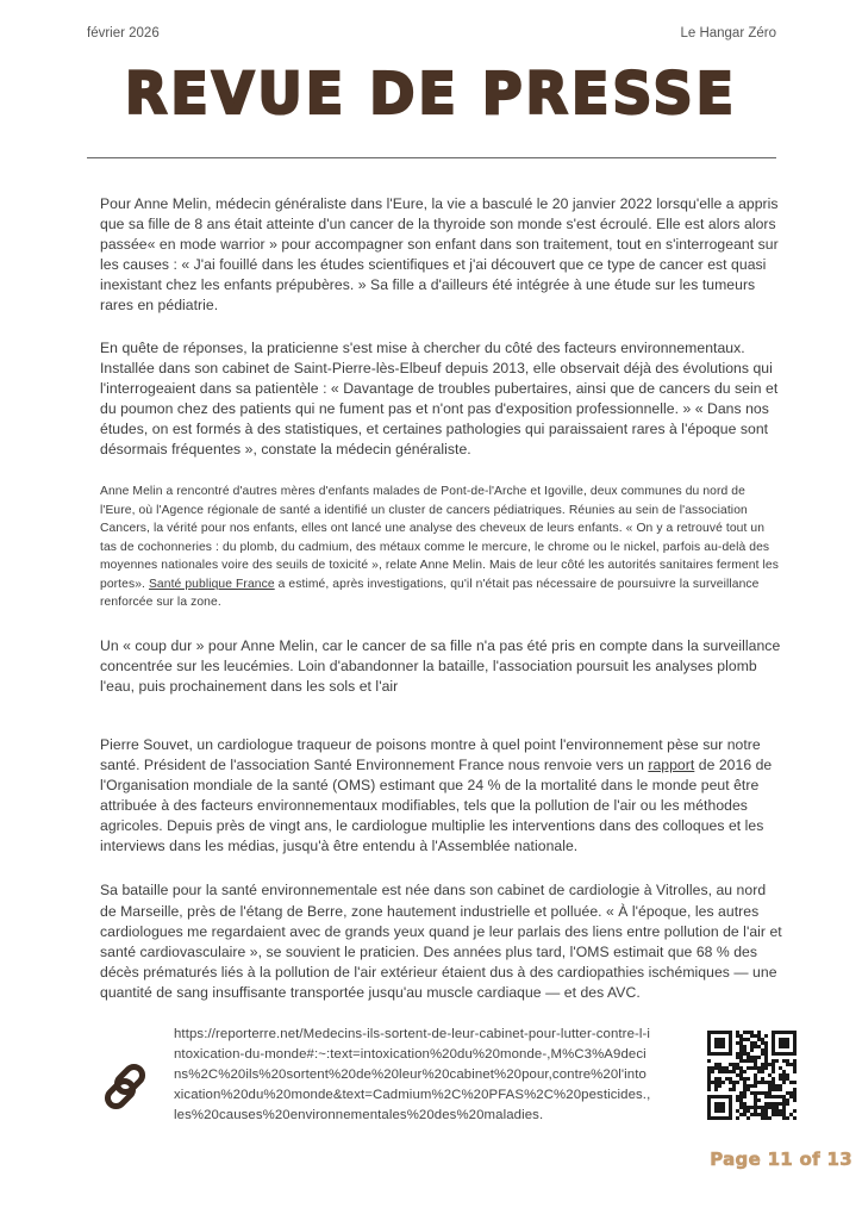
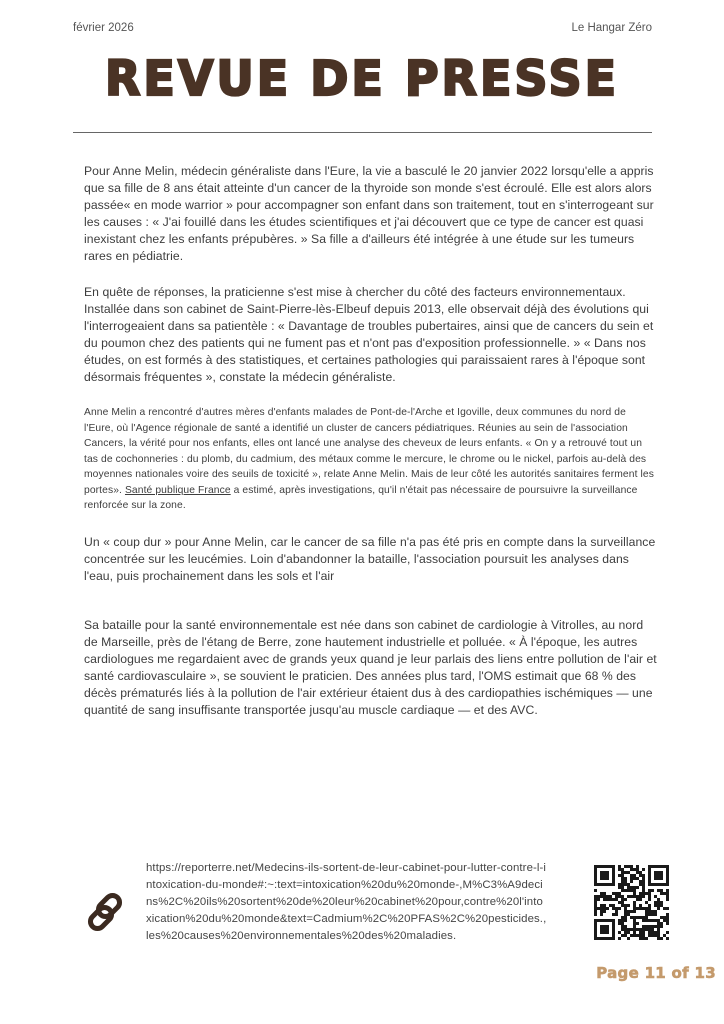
  février 2026
  Le Hangar Zéro
  REVUE DE PRESSE
  Pour Anne Melin, médecin généraliste dans l'Eure, la vie a basculé le 20 janvier 2022 lorsqu'elle a appris que sa fille de 8 ans était atteinte d'un cancer de la thyroide son monde s'est écroulé. Elle est alors alors passée« en mode warrior » pour accompagner son enfant dans son traitement, tout en s'interrogeant sur les causes : « J'ai fouillé dans les études scientifiques et j'ai découvert que ce type de cancer est quasi inexistant chez les enfants prépubères. » Sa fille a d'ailleurs été intégrée à une étude sur les tumeurs rares en pédiatrie.
  En quête de réponses, la praticienne s'est mise à chercher du côté des facteurs environnementaux. Installée dans son cabinet de Saint-Pierre-lès-Elbeuf depuis 2013, elle observait déjà des évolutions qui l'interrogeaient dans sa patientèle : « Davantage de troubles pubertaires, ainsi que de cancers du sein et du poumon chez des patients qui ne fument pas et n'ont pas d'exposition professionnelle. » « Dans nos études, on est formés à des statistiques, et certaines pathologies qui paraissaient rares à l'époque sont désormais fréquentes », constate la médecin généraliste.
  Anne Melin a rencontré d'autres mères d'enfants malades de Pont-de-l'Arche et Igoville, deux communes du nord de l'Eure, où l'Agence régionale de santé a identifié un cluster de cancers pédiatriques. Réunies au sein de l'association Cancers, la vérité pour nos enfants, elles ont lancé une analyse des cheveux de leurs enfants. « On y a retrouvé tout un tas de cochonneries : du plomb, du cadmium, des métaux comme le mercure, le chrome ou le nickel, parfois au-delà des moyennes nationales voire des seuils de toxicité », relate Anne Melin. Mais de leur côté les autorités sanitaires ferment les portes». Santé publique France a estimé, après investigations, qu'il n'était pas nécessaire de poursuivre la surveillance renforcée sur la zone.
- Un « coup dur » pour Anne Melin, car le cancer de sa fille n'a pas été pris en compte dans la surveillance concentrée sur les leucémies. Loin d'abandonner la bataille, l'association poursuit les analyses plomb l'eau, puis prochainement dans les sols et l'air
+ Un « coup dur » pour Anne Melin, car le cancer de sa fille n'a pas été pris en compte dans la surveillance concentrée sur les leucémies. Loin d'abandonner la bataille, l'association poursuit les analyses dans l'eau, puis prochainement dans les sols et l'air
- Pierre Souvet, un cardiologue traqueur de poisons montre à quel point l'environnement pèse sur notre santé. Président de l'association Santé Environnement France nous renvoie vers un rapport de 2016 de l'Organisation mondiale de la santé (OMS) estimant que 24 % de la mortalité dans le monde peut être attribuée à des facteurs environnementaux modifiables, tels que la pollution de l'air ou les méthodes agricoles. Depuis près de vingt ans, le cardiologue multiplie les interventions dans des colloques et les interviews dans les médias, jusqu'à être entendu à l'Assemblée nationale.
  Sa bataille pour la santé environnementale est née dans son cabinet de cardiologie à Vitrolles, au nord de Marseille, près de l'étang de Berre, zone hautement industrielle et polluée. « À l'époque, les autres cardiologues me regardaient avec de grands yeux quand je leur parlais des liens entre pollution de l'air et santé cardiovasculaire », se souvient le praticien. Des années plus tard, l'OMS estimait que 68 % des décès prématurés liés à la pollution de l'air extérieur étaient dus à des cardiopathies ischémiques — une quantité de sang insuffisante transportée jusqu'au muscle cardiaque — et des AVC.
  https://reporterre.net/Medecins-ils-sortent-de-leur-cabinet-pour-lutter-contre-l-intoxication-du-monde#:~:text=intoxication%20du%20monde-,M%C3%A9decins%2C%20ils%20sortent%20de%20leur%20cabinet%20pour,contre%20l'intoxication%20du%20monde&text=Cadmium%2C%20PFAS%2C%20pesticides.,les%20causes%20environnementales%20des%20maladies.
  Page 11 of 13
